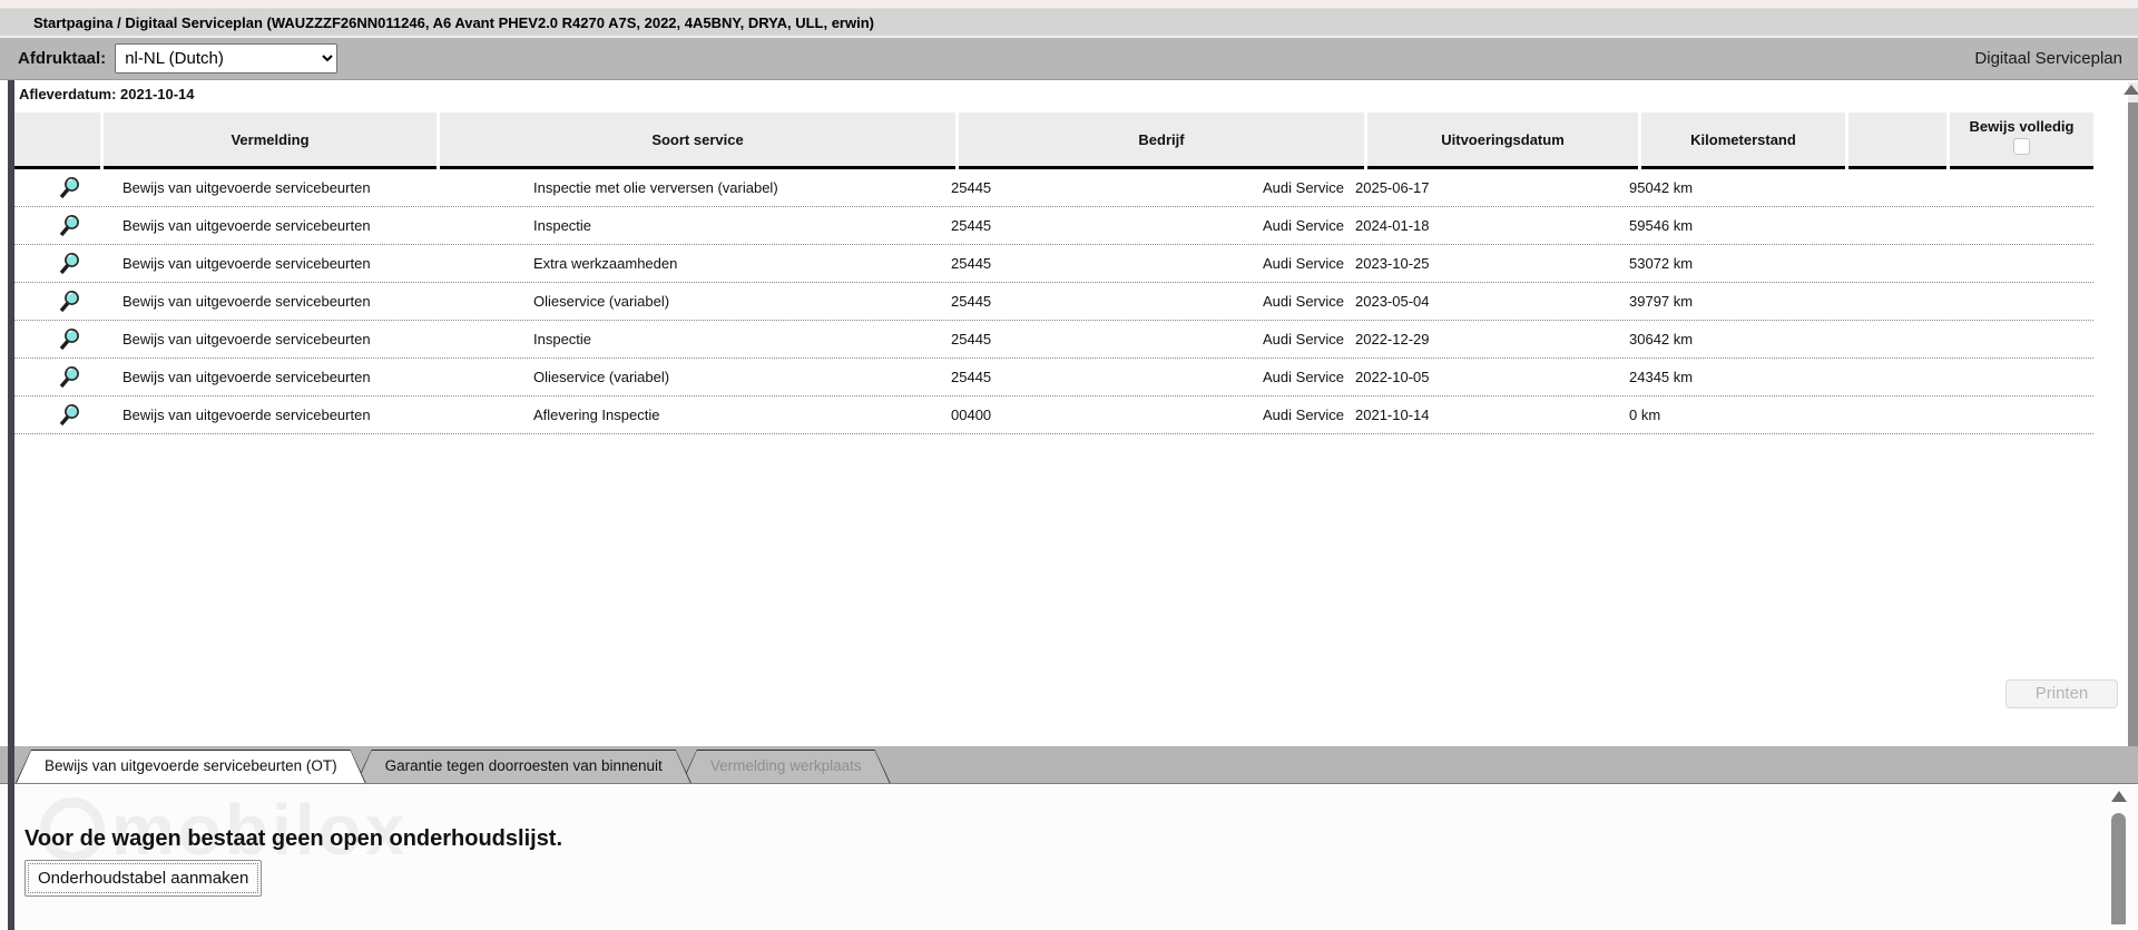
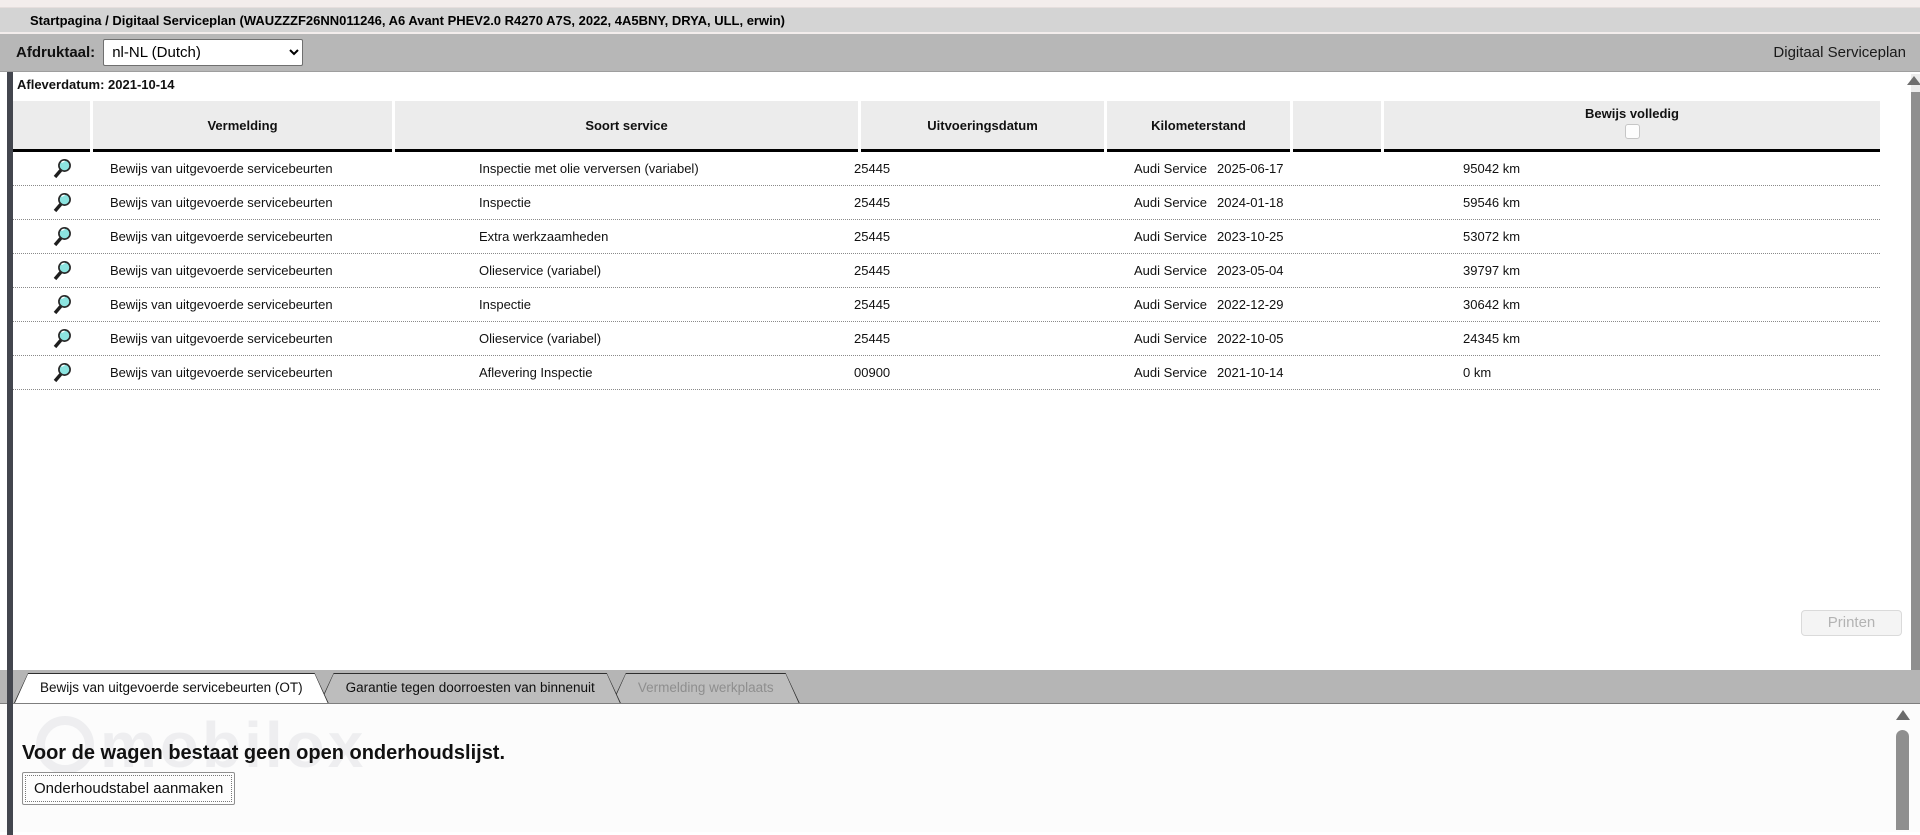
  Startpagina / Digitaal Serviceplan (WAUZZZF26NN011246, A6 Avant PHEV2.0 R4270 A7S, 2022, 4A5BNY, DRYA, ULL, erwin)
  Afdruktaal:
  nl-NL (Dutch)
  Digitaal Serviceplan
  Afleverdatum: 2021-10-14
  Vermelding
  Soort service
- Bedrijf
  Uitvoeringsdatum
  Kilometerstand
  Bewijs volledig
  Bewijs van uitgevoerde servicebeurten
  Inspectie met olie verversen (variabel)
  25445
  Audi Service
  2025-06-17
  95042 km
  Bewijs van uitgevoerde servicebeurten
  Inspectie
  25445
  Audi Service
  2024-01-18
  59546 km
  Bewijs van uitgevoerde servicebeurten
  Extra werkzaamheden
  25445
  Audi Service
  2023-10-25
  53072 km
  Bewijs van uitgevoerde servicebeurten
  Olieservice (variabel)
  25445
  Audi Service
  2023-05-04
  39797 km
  Bewijs van uitgevoerde servicebeurten
  Inspectie
  25445
  Audi Service
  2022-12-29
  30642 km
  Bewijs van uitgevoerde servicebeurten
  Olieservice (variabel)
  25445
  Audi Service
  2022-10-05
  24345 km
  Bewijs van uitgevoerde servicebeurten
  Aflevering Inspectie
- 00400
+ 00900
  Audi Service
  2021-10-14
  0 km
  Printen
  Bewijs van uitgevoerde servicebeurten (OT)
  Garantie tegen doorroesten van binnenuit
  Vermelding werkplaats
  mobilox
  Voor de wagen bestaat geen open onderhoudslijst.
  Onderhoudstabel aanmaken
